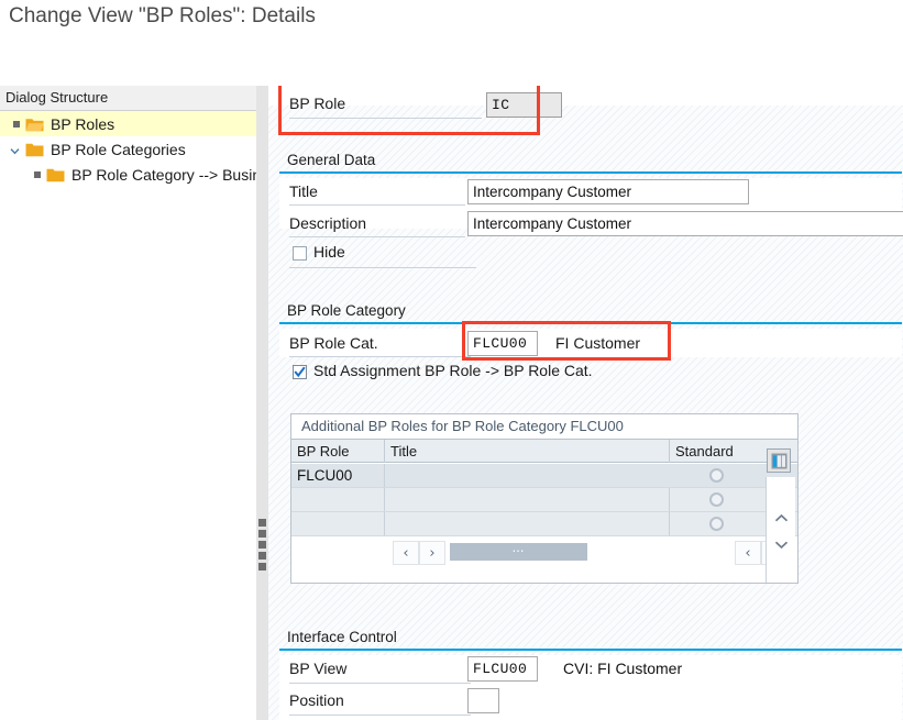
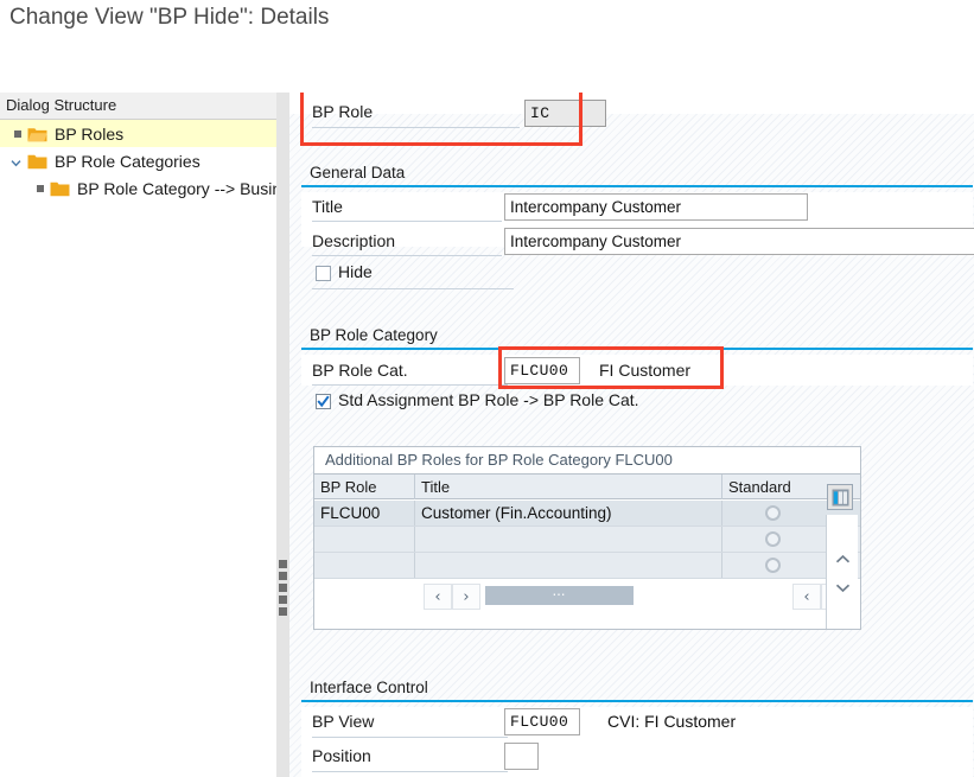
- Change View "BP Roles": Details
+ Change View "BP Hide": Details
  Dialog Structure
  BP Roles
  BP Role Categories
  BP Role Category --> Busi
  BP Role
  IC
  General Data
  Title
  Intercompany Customer
  Description
  Intercompany Customer
  Hide
  BP Role Category
  BP Role Cat.
  FLCU00
  FI Customer
  Std Assignment BP Role -> BP Role Cat.
  Additional BP Roles for BP Role Category FLCU00
  BP Role
  Title
  Standard
  FLCU00
+ Customer (Fin.Accounting)
  ‹
  ›
  ⋯
  ‹
  Interface Control
  BP View
  FLCU00
  CVI: FI Customer
  Position
